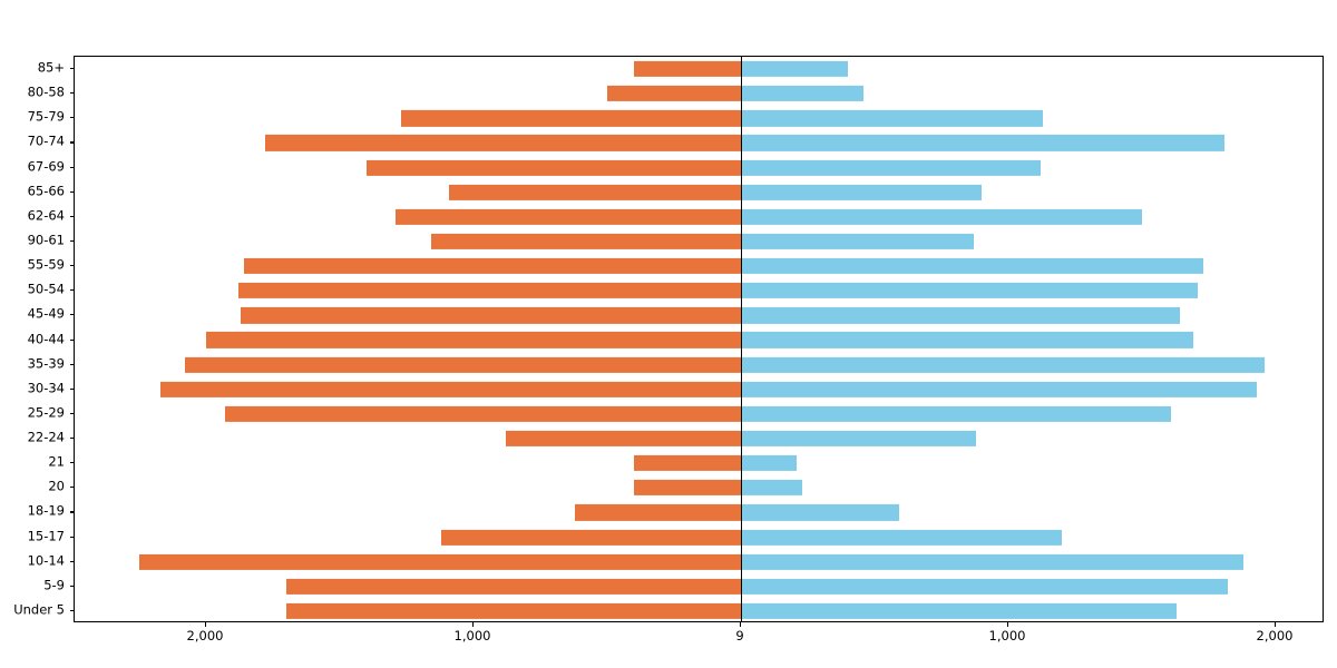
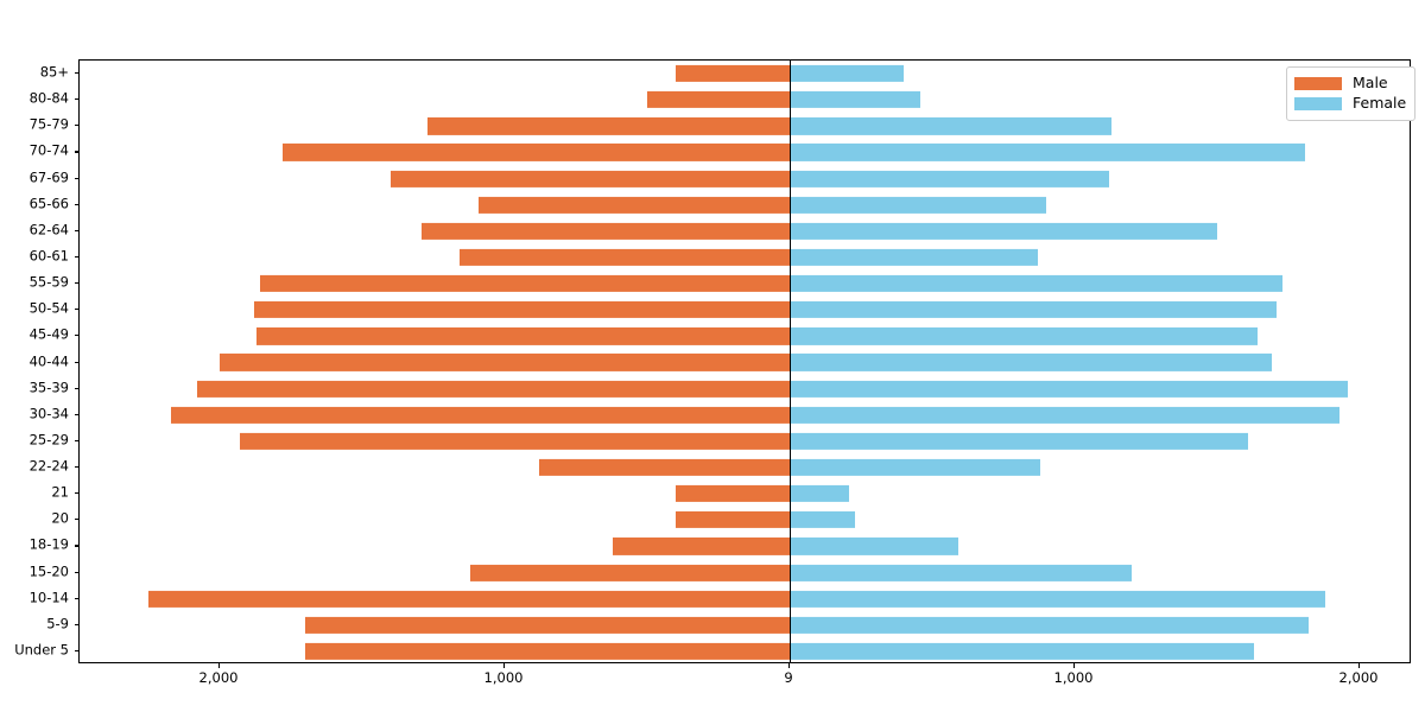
  85+
- 80-58
+ 80-84
  75-79
  70-74
  67-69
  65-66
  62-64
- 90-61
+ 60-61
  55-59
  50-54
  45-49
  40-44
  35-39
  30-34
  25-29
  22-24
  21
  20
  18-19
- 15-17
+ 15-20
  10-14
  5-9
  Under 5
  2,000
  1,000
  9
  1,000
  2,000
+ Male
+ Female
